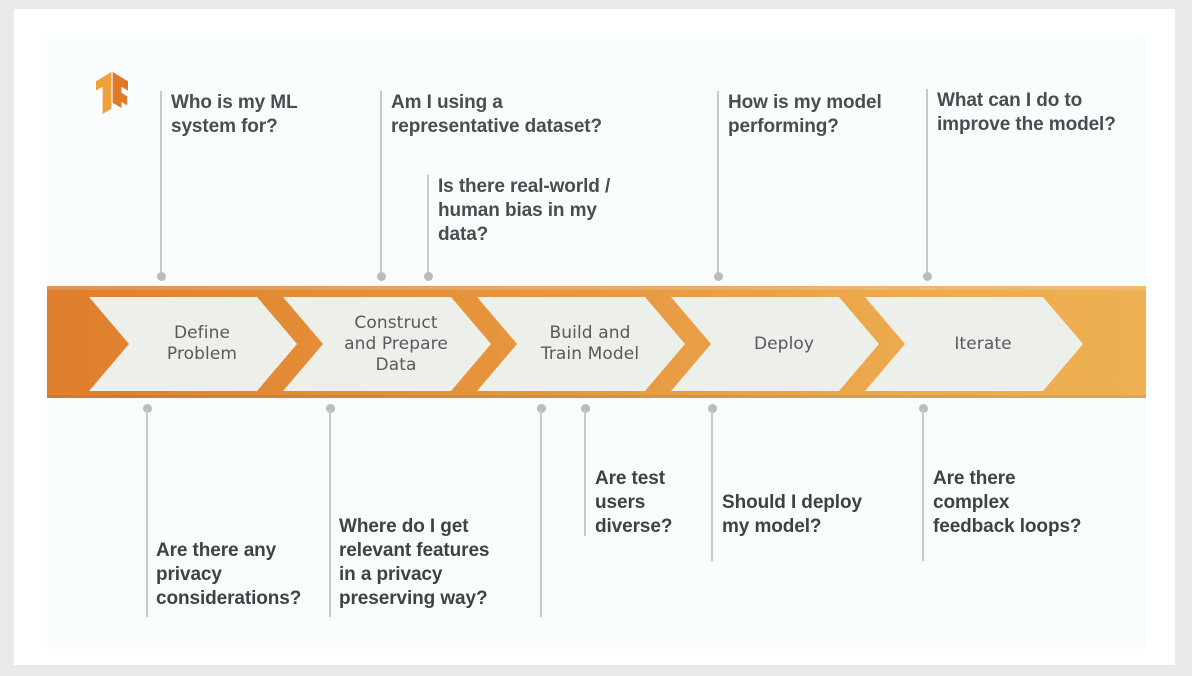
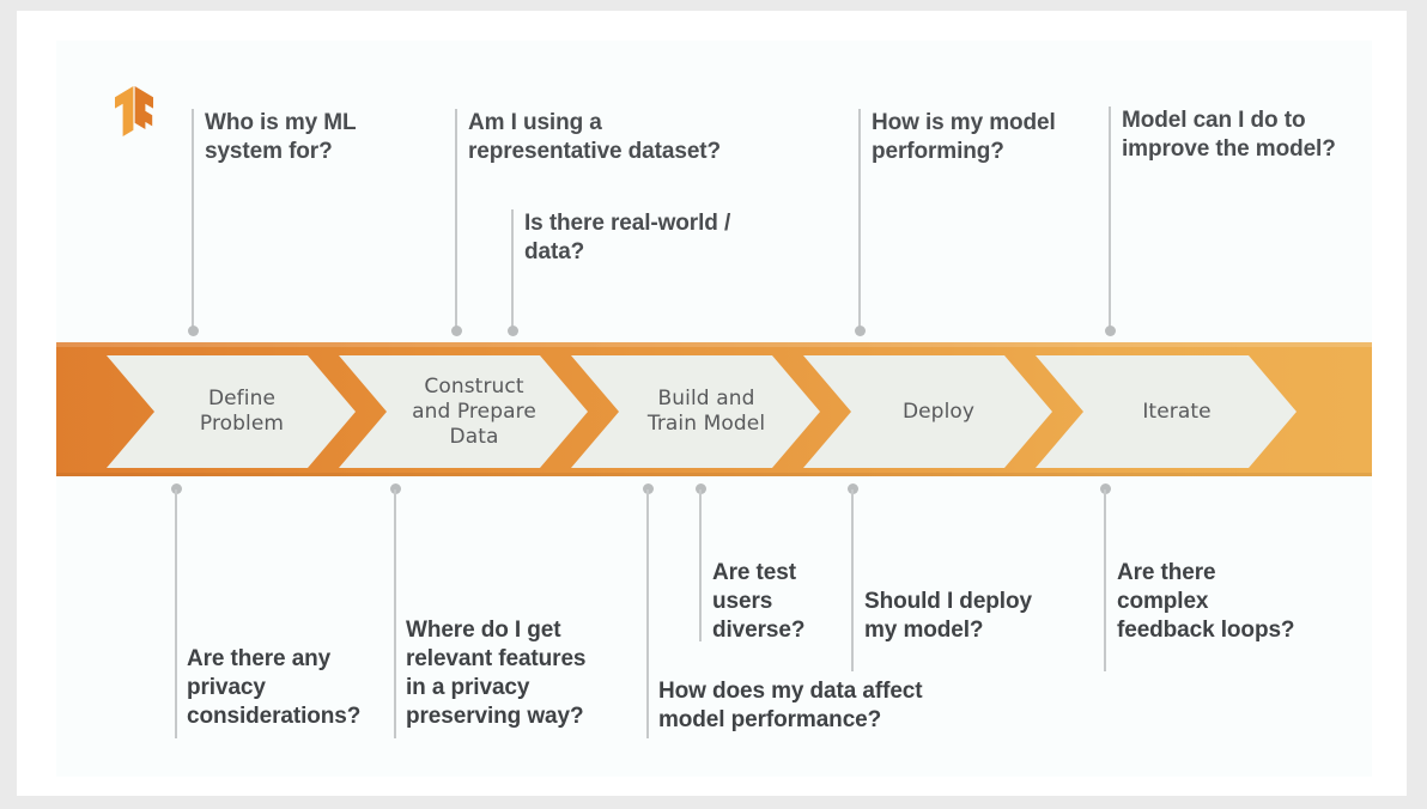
  Who is my ML
  system for?
  Am I using a
  representative dataset?
  Is there real-world /
- human bias in my
  data?
  How is my model
  performing?
- What can I do to
+ Model can I do to
  improve the model?
  Define
  Problem
  Construct
  and Prepare
  Data
  Build and
  Train Model
  Deploy
  Iterate
  Are there any
  privacy
  considerations?
  Where do I get
  relevant features
  in a privacy
  preserving way?
+ How does my data affect
+ model performance?
  Are test
  users
  diverse?
  Should I deploy
  my model?
  Are there
  complex
  feedback loops?
